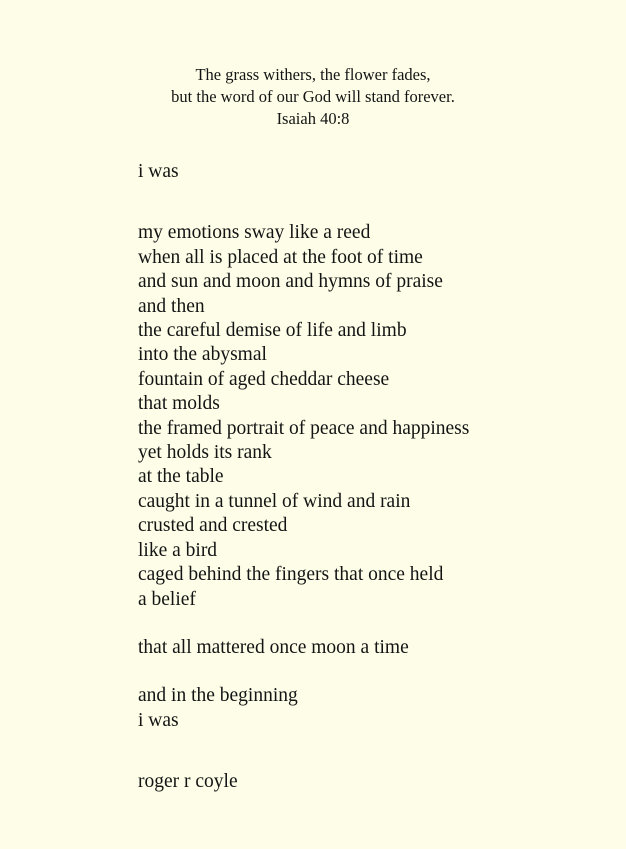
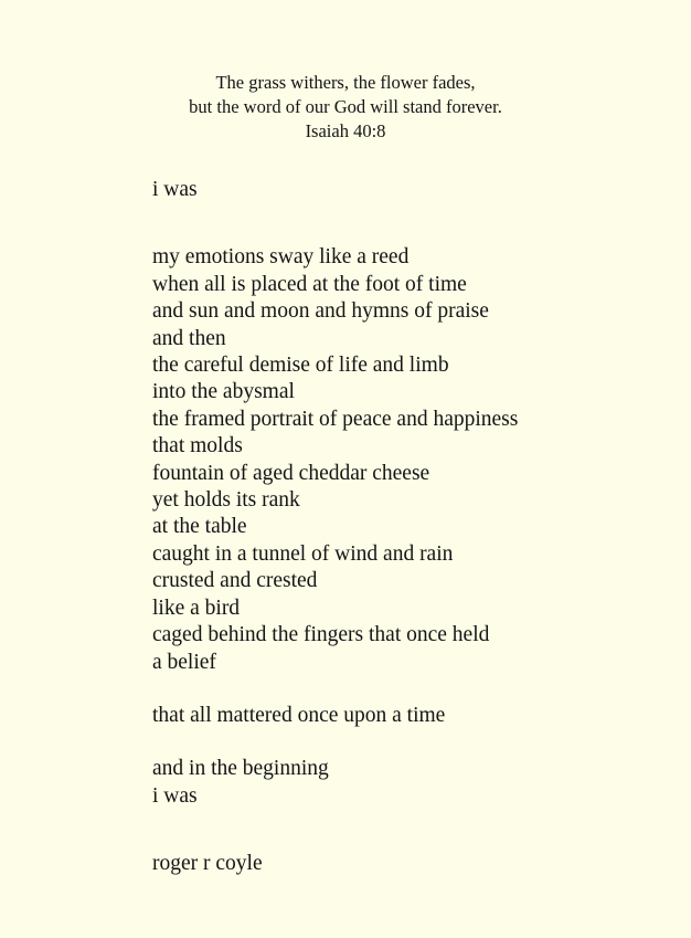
  The grass withers, the flower fades,
  but the word of our God will stand forever.
  Isaiah 40:8
  i was
  my emotions sway like a reed
  when all is placed at the foot of time
  and sun and moon and hymns of praise
  and then
  the careful demise of life and limb
  into the abysmal
- fountain of aged cheddar cheese
+ the framed portrait of peace and happiness
  that molds
- the framed portrait of peace and happiness
+ fountain of aged cheddar cheese
  yet holds its rank
  at the table
  caught in a tunnel of wind and rain
  crusted and crested
  like a bird
  caged behind the fingers that once held
  a belief
- that all mattered once moon a time
+ that all mattered once upon a time
  and in the beginning
  i was
  roger r coyle
